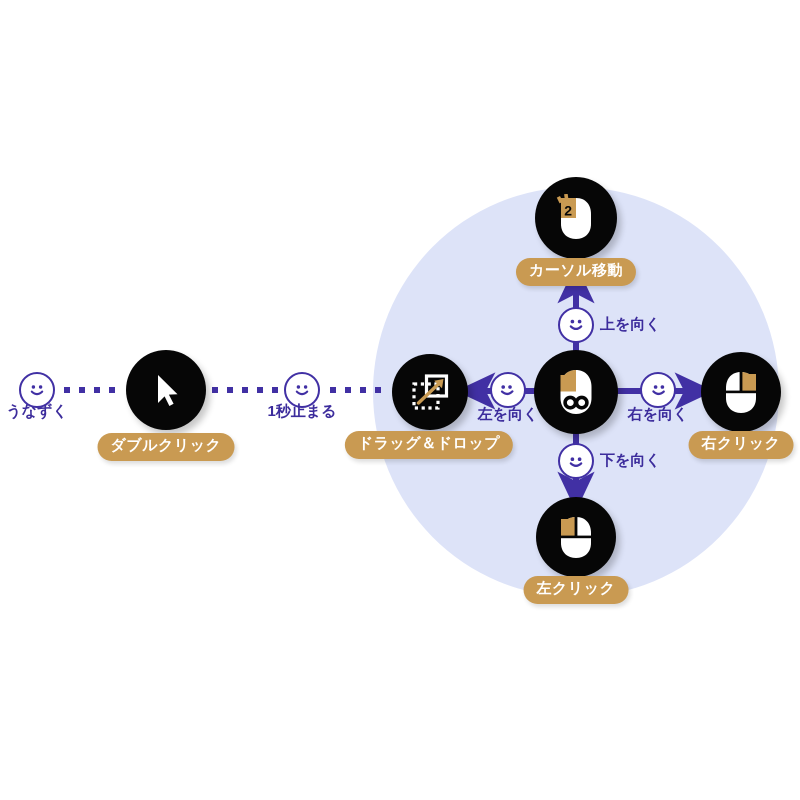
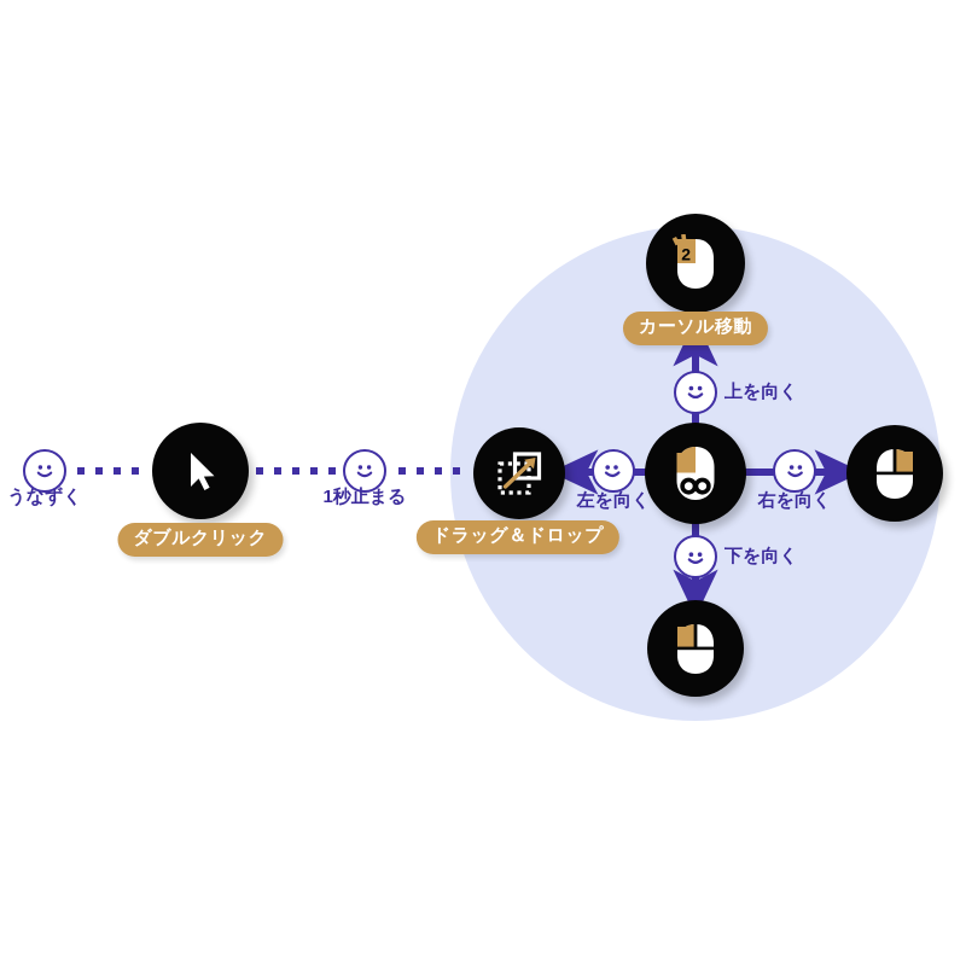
  2
  ダブルクリック
  ドラッグ＆ドロップ
  カーソル移動
- 右クリック
- 左クリック
  うなずく
  1秒止まる
  上を向く
  左を向く
  右を向く
  下を向く
